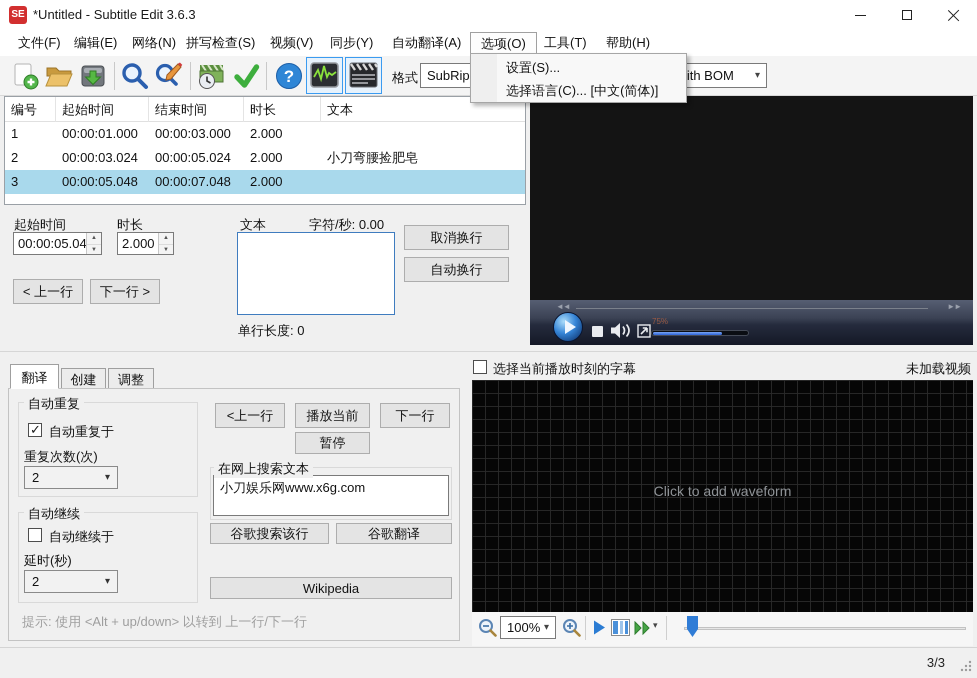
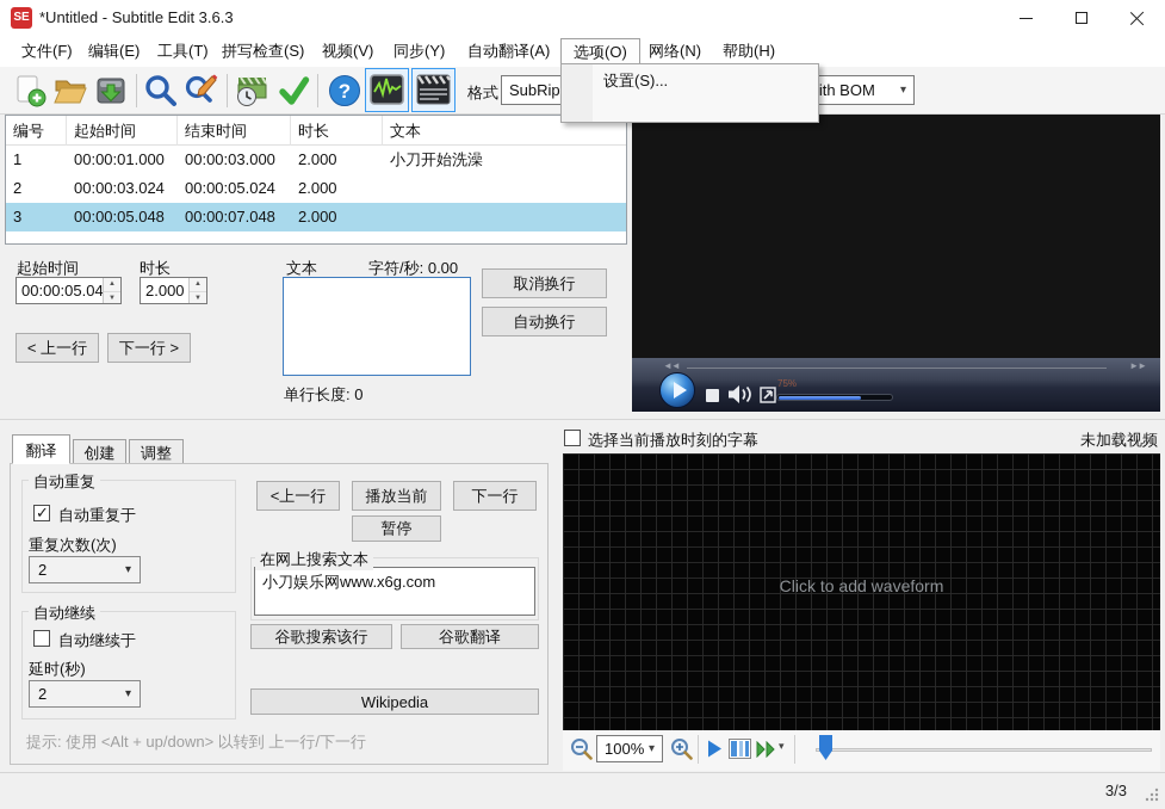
  SE
  *Untitled - Subtitle Edit 3.6.3
  文件(F)
  编辑(E)
- 网络(N)
+ 工具(T)
  拼写检查(S)
  视频(V)
  同步(Y)
  自动翻译(A)
  选项(O)
- 工具(T)
+ 网络(N)
  帮助(H)
  ?
  格式
  SubRip
  ▾
  编号
  起始时间
  结束时间
  时长
  文本
  1
  00:00:01.000
  00:00:03.000
  2.000
+ 小刀开始洗澡
  2
  00:00:03.024
  00:00:05.024
  2.000
- 小刀弯腰捡肥皂
  3
  00:00:05.048
  00:00:07.048
  2.000
  起始时间
  00:00:05.04
  时长
  2.000
  文本
  字符/秒: 0.00
  单行长度: 0
  取消换行
  自动换行
  < 上一行
  下一行 >
  ◄◄
  ►►
  75%
  翻译
  创建
  调整
  自动重复
  自动重复于
  重复次数(次)
  2
  ▾
  自动继续
  自动继续于
  延时(秒)
  2
  ▾
  <上一行
  播放当前
  下一行
  暂停
  在网上搜索文本
  小刀娱乐网www.x6g.com
  谷歌搜索该行
  谷歌翻译
  Wikipedia
  提示: 使用 <Alt + up/down> 以转到 上一行/下一行
  选择当前播放时刻的字幕
  未加载视频
  Click to add waveform
  100%
  ▾
  ▾
  3/3
  设置(S)...
- 选择语言(C)... [中文(简体)]
